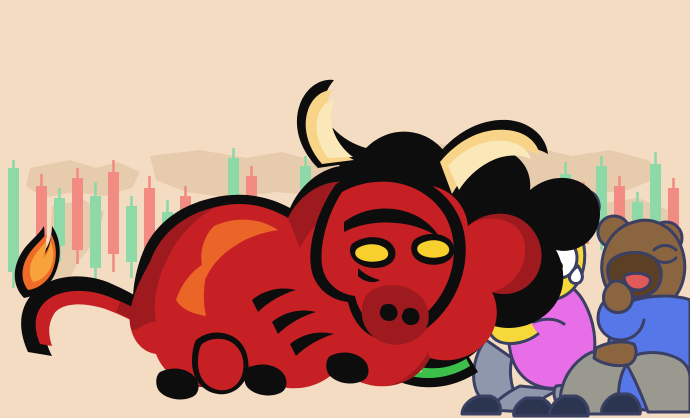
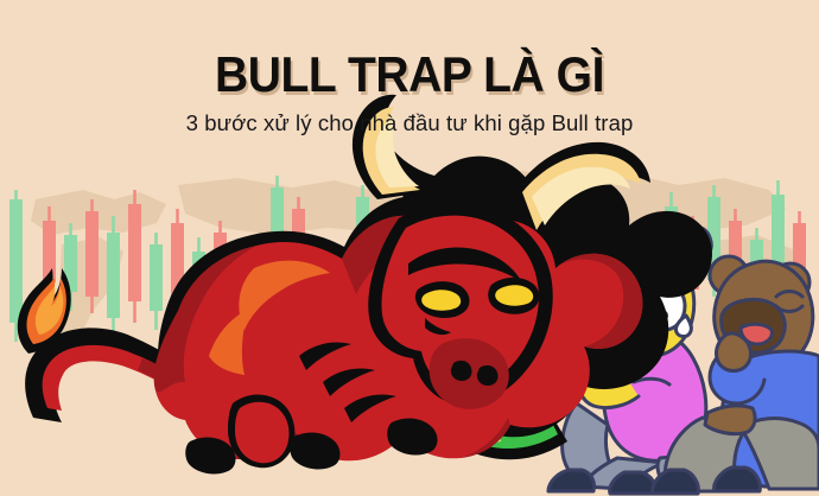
+ BULL TRAP LÀ GÌ
+ 3 bước xử lý cho nhà đầu tư khi gặp Bull trap
